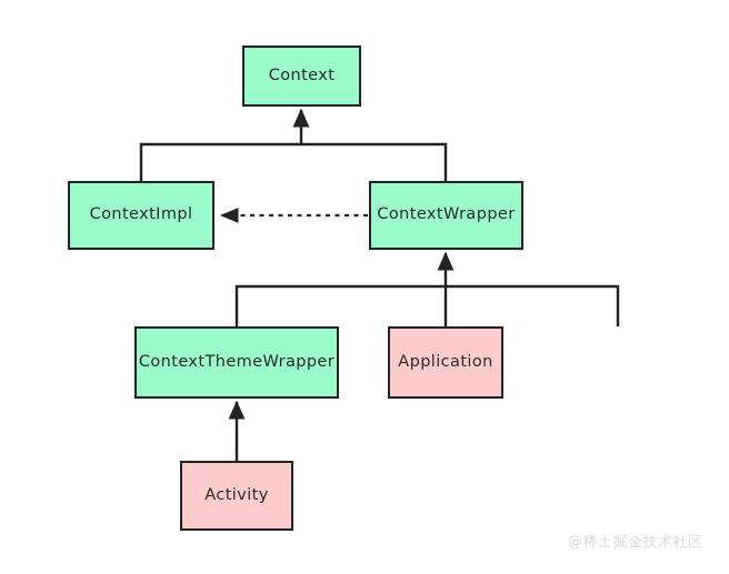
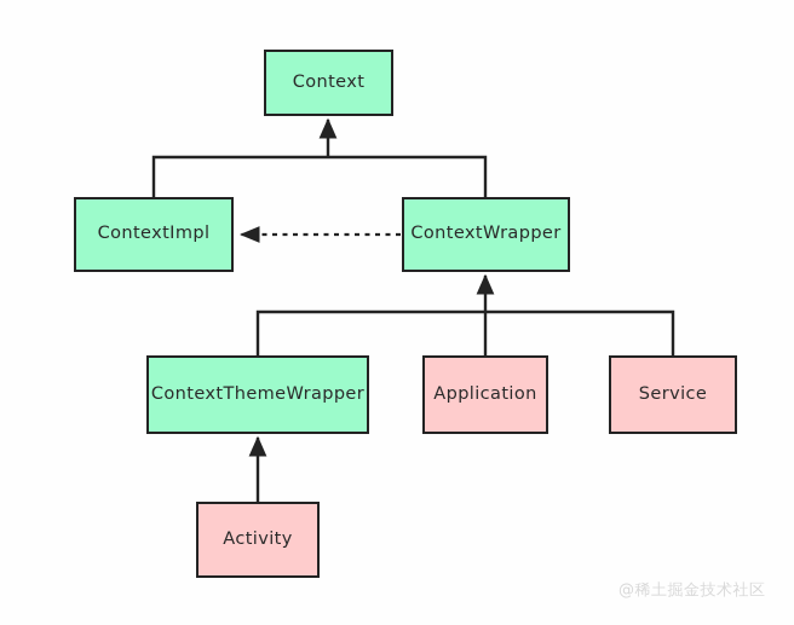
  Context
  ContextImpl
  ContextWrapper
  ContextThemeWrapper
  Application
+ Service
  Activity
  @稀土掘金技术社区
